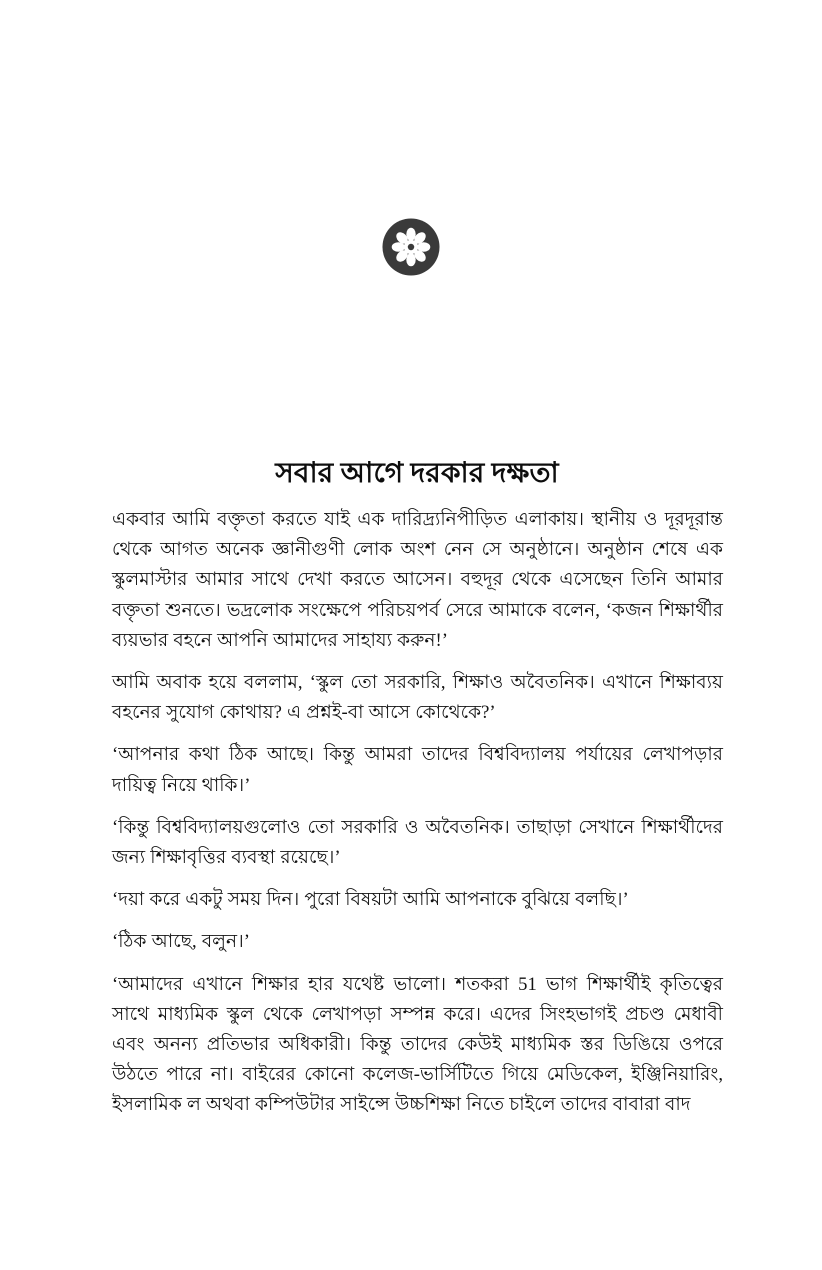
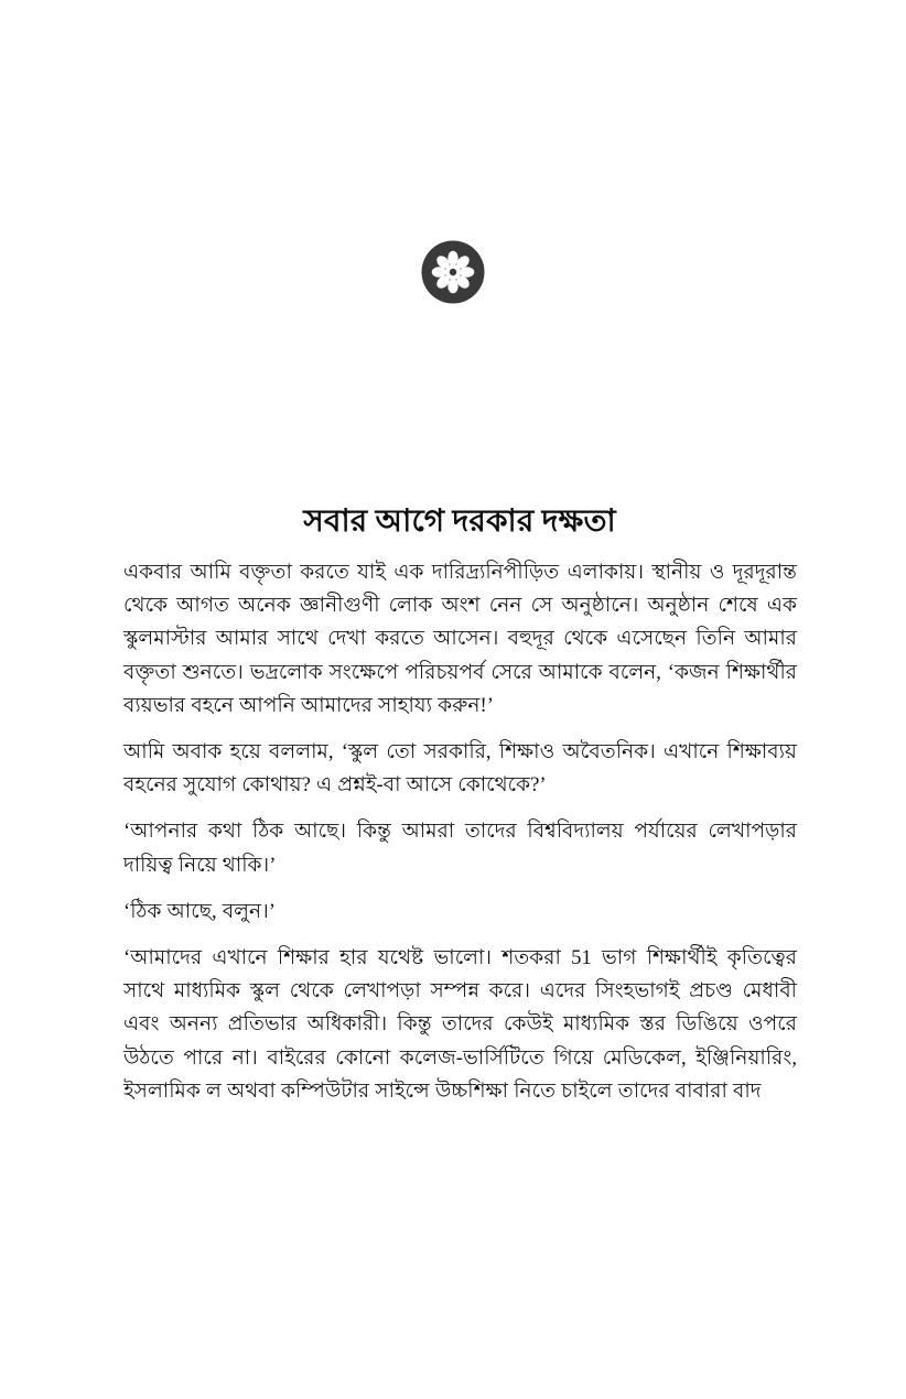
  সবার আগে দরকার দক্ষতা
  একবার আমি বক্তৃতা করতে যাই এক দারিদ্র্যনিপীড়িত এলাকায়। স্থানীয় ও দূরদূরান্ত থেকে আগত অনেক জ্ঞানীগুণী লোক অংশ নেন সে অনুষ্ঠানে। অনুষ্ঠান শেষে এক স্কুলমাস্টার আমার সাথে দেখা করতে আসেন। বহুদূর থেকে এসেছেন তিনি আমার বক্তৃতা শুনতে। ভদ্রলোক সংক্ষেপে পরিচয়পর্ব সেরে আমাকে বলেন, ‘কজন শিক্ষার্থীর ব্যয়ভার বহনে আপনি আমাদের সাহায্য করুন!’
  আমি অবাক হয়ে বললাম, ‘স্কুল তো সরকারি, শিক্ষাও অবৈতনিক। এখানে শিক্ষাব্যয় বহনের সুযোগ কোথায়? এ প্রশ্নই-বা আসে কোথেকে?’
  ‘আপনার কথা ঠিক আছে। কিন্তু আমরা তাদের বিশ্ববিদ্যালয় পর্যায়ের লেখাপড়ার দায়িত্ব নিয়ে থাকি।’
- ‘কিন্তু বিশ্ববিদ্যালয়গুলোও তো সরকারি ও অবৈতনিক। তাছাড়া সেখানে শিক্ষার্থীদের জন্য শিক্ষাবৃত্তির ব্যবস্থা রয়েছে।’
- ‘দয়া করে একটু সময় দিন। পুরো বিষয়টা আমি আপনাকে বুঝিয়ে বলছি।’
  ‘ঠিক আছে, বলুন।’
  ‘আমাদের এখানে শিক্ষার হার যথেষ্ট ভালো। শতকরা 51 ভাগ শিক্ষার্থীই কৃতিত্বের সাথে মাধ্যমিক স্কুল থেকে লেখাপড়া সম্পন্ন করে। এদের সিংহভাগই প্রচণ্ড মেধাবী এবং অনন্য প্রতিভার অধিকারী। কিন্তু তাদের কেউই মাধ্যমিক স্তর ডিঙিয়ে ওপরে উঠতে পারে না। বাইরের কোনো কলেজ-ভার্সিটিতে গিয়ে মেডিকেল, ইঞ্জিনিয়ারিং, ইসলামিক ল অথবা কম্পিউটার সাইন্সে উচ্চশিক্ষা নিতে চাইলে তাদের বাবারা বাদ
